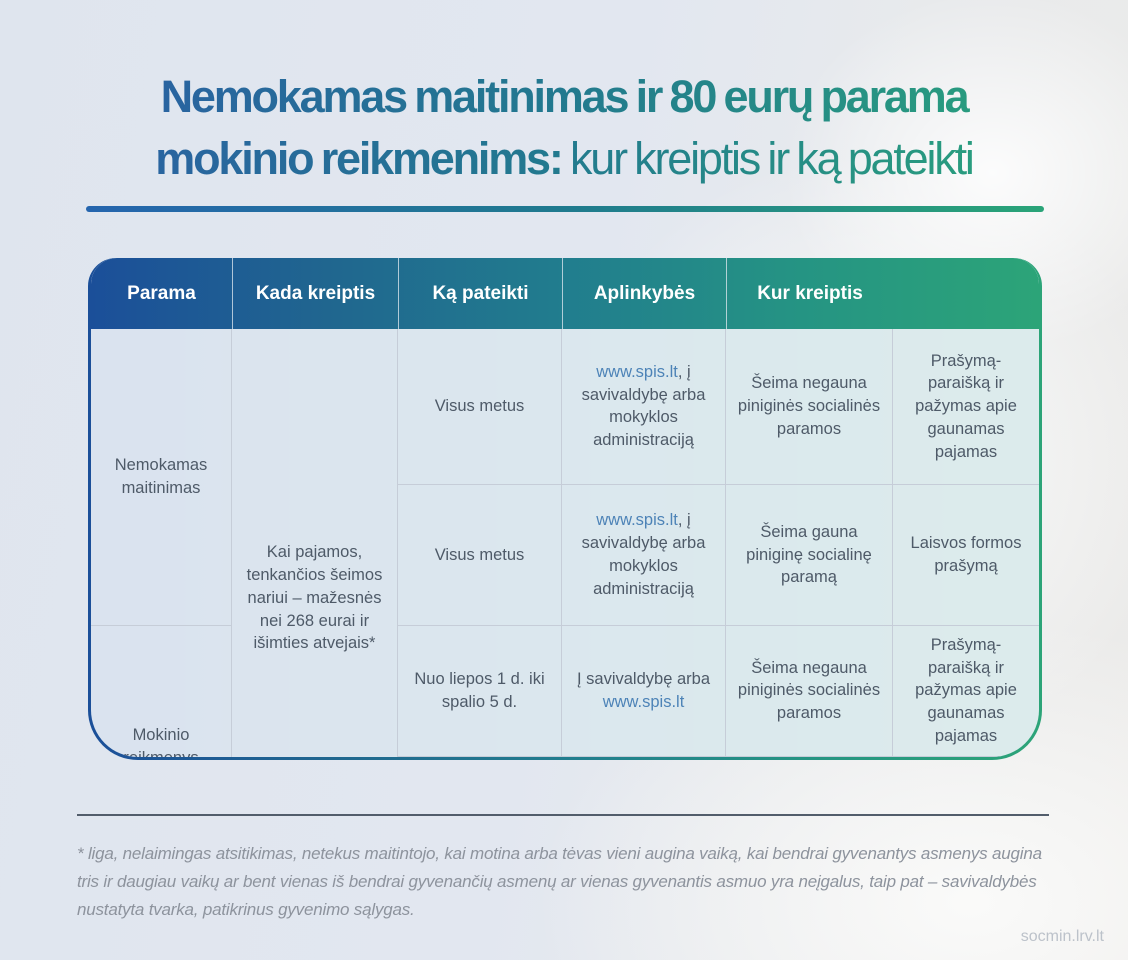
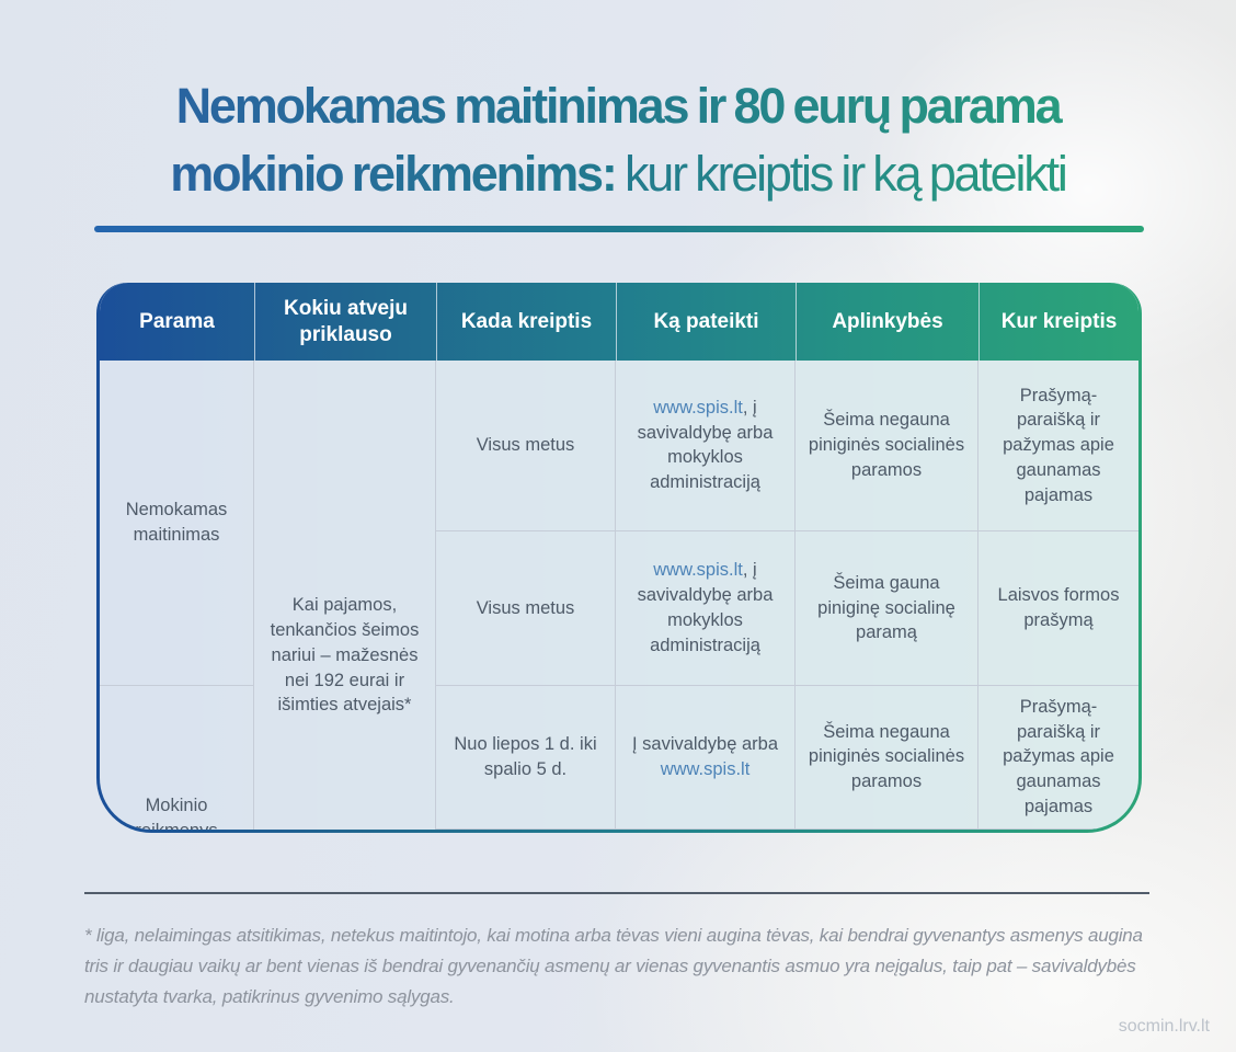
  Nemokamas maitinimas ir 80 eurų parama
  mokinio reikmenims: kur kreiptis ir ką pateikti
  Parama
+ Kokiu atveju priklauso
  Kada kreiptis
  Ką pateikti
  Aplinkybės
  Kur kreiptis
  Nemokamas maitinimas
- Kai pajamos, tenkančios šeimos nariui – mažesnės nei 268 eurai ir išimties atvejais*
+ Kai pajamos, tenkančios šeimos nariui – mažesnės nei 192 eurai ir išimties atvejais*
  Visus metus
  www.spis.lt, į savivaldybę arba mokyklos administraciją
  Šeima negauna piniginės socialinės paramos
  Prašymą-paraišką ir pažymas apie gaunamas pajamas
  Visus metus
  www.spis.lt, į savivaldybę arba mokyklos administraciją
  Šeima gauna piniginę socialinę paramą
  Laisvos formos prašymą
  Nuo liepos 1 d. iki spalio 5 d.
  Į savivaldybę arba www.spis.lt
  Šeima negauna piniginės socialinės paramos
  Prašymą-paraišką ir pažymas apie gaunamas pajamas
- * liga, nelaimingas atsitikimas, netekus maitintojo, kai motina arba tėvas vieni augina vaiką, kai bendrai gyvenantys asmenys augina tris ir daugiau vaikų ar bent vienas iš bendrai gyvenančių asmenų ar vienas gyvenantis asmuo yra neįgalus, taip pat – savivaldybės nustatyta tvarka, patikrinus gyvenimo sąlygas.
+ * liga, nelaimingas atsitikimas, netekus maitintojo, kai motina arba tėvas vieni augina tėvas, kai bendrai gyvenantys asmenys augina tris ir daugiau vaikų ar bent vienas iš bendrai gyvenančių asmenų ar vienas gyvenantis asmuo yra neįgalus, taip pat – savivaldybės nustatyta tvarka, patikrinus gyvenimo sąlygas.
  socmin.lrv.lt
